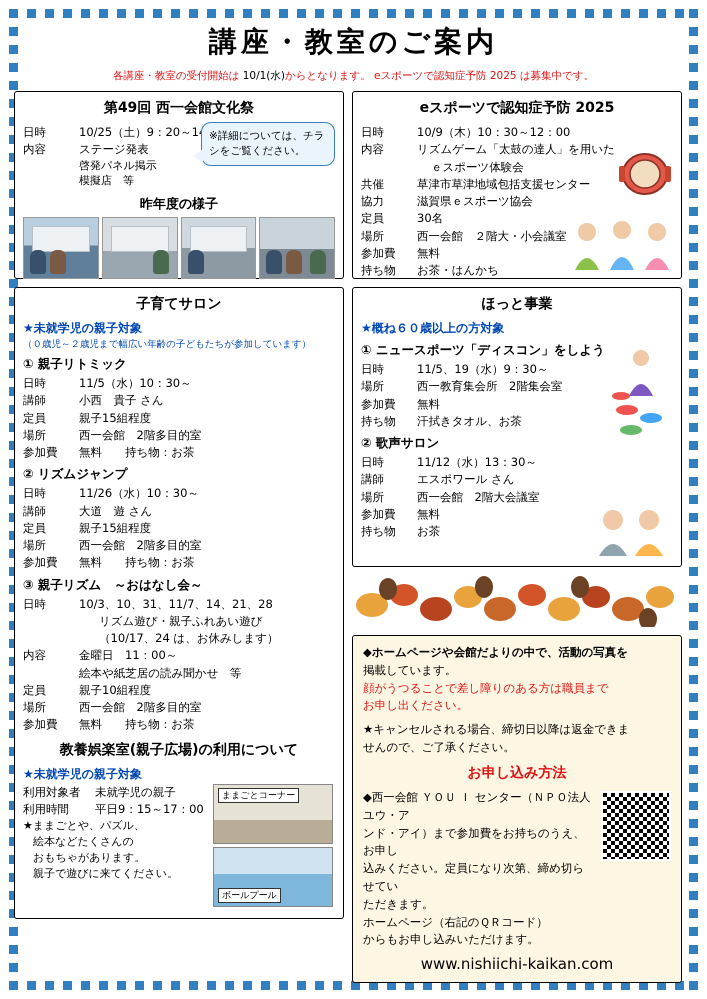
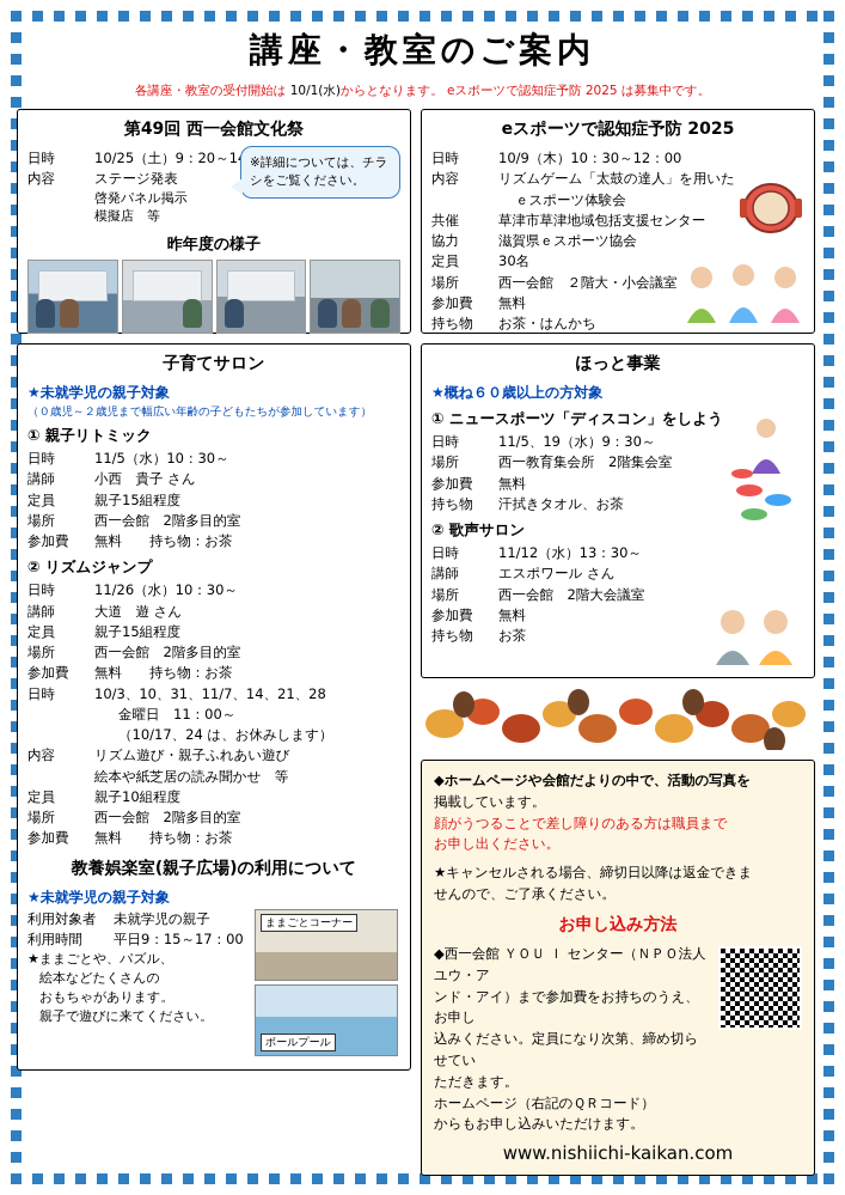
  講座・教室のご案内
  各講座・教室の受付開始は 10/1(水)からとなります。 eスポーツで認知症予防 2025 は募集中です。
  第49回 西一会館文化祭
  日時
  内容
  ステージ発表
  啓発パネル掲示
  模擬店 等
  ※詳細については、チラシをご覧ください。
  昨年度の様子
  子育てサロン
  ★未就学児の親子対象
  （０歳児～２歳児まで幅広い年齢の子どもたちが参加しています）
  ① 親子リトミック
  日時
  11/5（水）10：30～
  講師
  小西 貴子 さん
  定員
  親子15組程度
  場所
  西一会館 2階多目的室
  参加費
  無料 持ち物：お茶
  ② リズムジャンプ
  日時
  11/26（水）10：30～
  講師
  大道 遊 さん
  定員
  親子15組程度
  場所
  西一会館 2階多目的室
  参加費
  無料 持ち物：お茶
- ③ 親子リズム ～おはなし会～
  日時
  10/3、10、31、11/7、14、21、28
- リズム遊び・親子ふれあい遊び
+ 金曜日 11：00～
  （10/17、24 は、お休みします）
  内容
- 金曜日 11：00～
+ リズム遊び・親子ふれあい遊び
  絵本や紙芝居の読み聞かせ 等
  定員
  親子10組程度
  場所
  西一会館 2階多目的室
  参加費
  無料 持ち物：お茶
  教養娯楽室(親子広場)の利用について
  ★未就学児の親子対象
  利用対象者
  未就学児の親子
  利用時間
  平日9：15～17：00
  ★ままごとや、パズル、
  絵本などたくさんの
  おもちゃがあります。
  親子で遊びに来てください。
  ままごとコーナー
  ボールプール
  eスポーツで認知症予防 2025
  日時
  10/9（木）10：30～12：00
  内容
  リズムゲーム「太鼓の達人」を用いた
  ｅスポーツ体験会
  共催
  草津市草津地域包括支援センター
  協力
  滋賀県ｅスポーツ協会
  定員
  30名
  場所
  西一会館 ２階大・小会議室
  参加費
  無料
  持ち物
  お茶・はんかち
  ほっと事業
  ★概ね６０歳以上の方対象
  ① ニュースポーツ「ディスコン」をしよう
  日時
  11/5、19（水）9：30～
  場所
  西一教育集会所 2階集会室
  参加費
  無料
  持ち物
  汗拭きタオル、お茶
  ② 歌声サロン
  日時
  11/12（水）13：30～
  講師
  エスポワール さん
  場所
  西一会館 2階大会議室
  参加費
  無料
  持ち物
  お茶
  ◆ホームページや会館だよりの中で、活動の写真を
  掲載しています。
  顔がうつることで差し障りのある方は職員まで
  お申し出ください。
  ★キャンセルされる場合、締切日以降は返金できま
  せんので、ご了承ください。
  お申し込み方法
  ◆西一会館 ＹＯＵ Ｉ センター（ＮＰＯ法人ユウ・ア
  ンド・アイ）まで参加費をお持ちのうえ、お申し
  込みください。定員になり次第、締め切らせてい
  ただきます。
  ホームページ（右記のＱＲコード）
  からもお申し込みいただけます。
  www.nishiichi-kaikan.com
